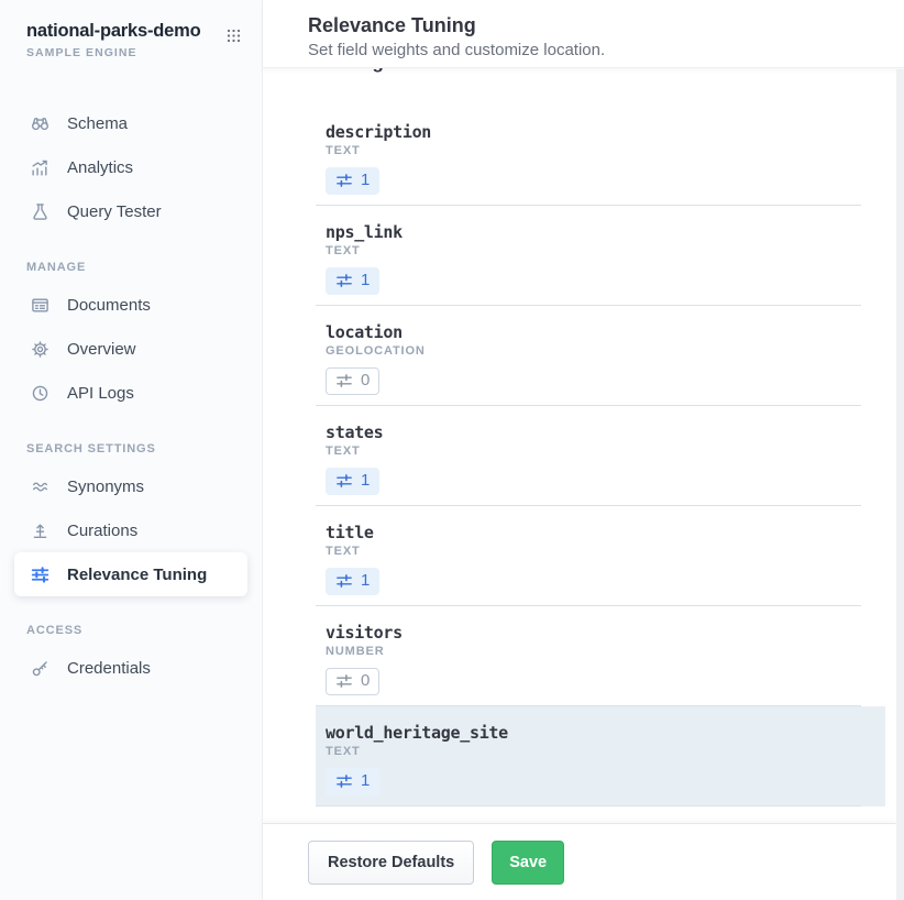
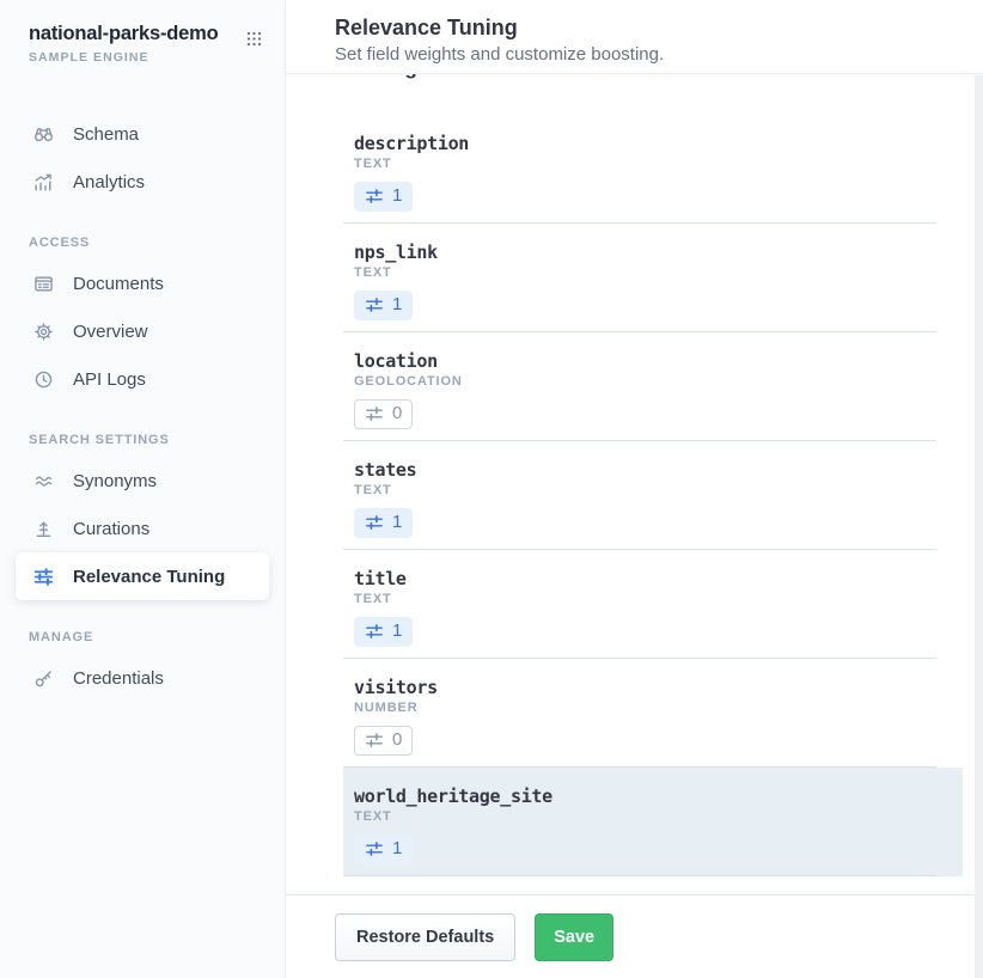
  national-parks-demo
  SAMPLE ENGINE
  Schema
  Analytics
- Query Tester
- MANAGE
+ ACCESS
  Documents
  Overview
  API Logs
  SEARCH SETTINGS
  Synonyms
  Curations
  Relevance Tuning
- ACCESS
+ MANAGE
  Credentials
  description
  TEXT
  1
  nps_link
  TEXT
  1
  location
  GEOLOCATION
  0
  states
  TEXT
  1
  title
  TEXT
  1
  visitors
  NUMBER
  0
  world_heritage_site
  TEXT
  1
  Relevance Tuning
- Set field weights and customize location.
+ Set field weights and customize boosting.
  Restore Defaults
  Save
